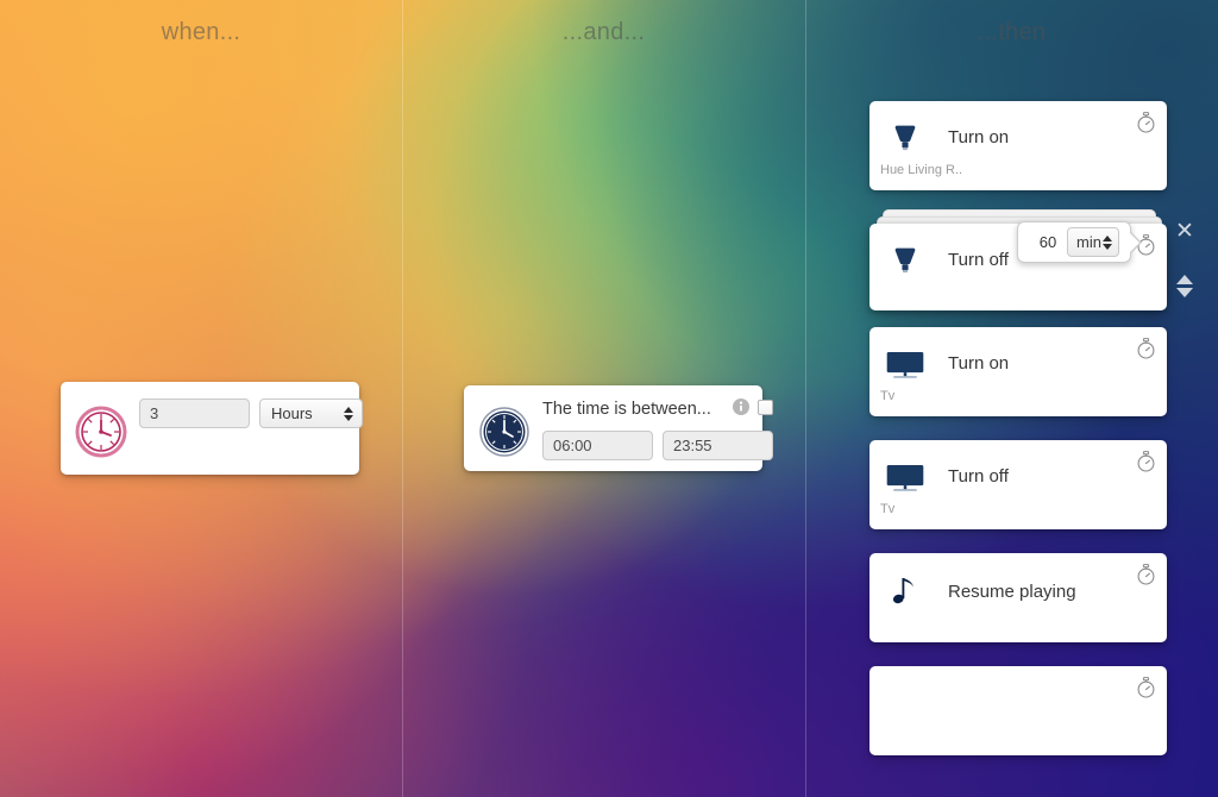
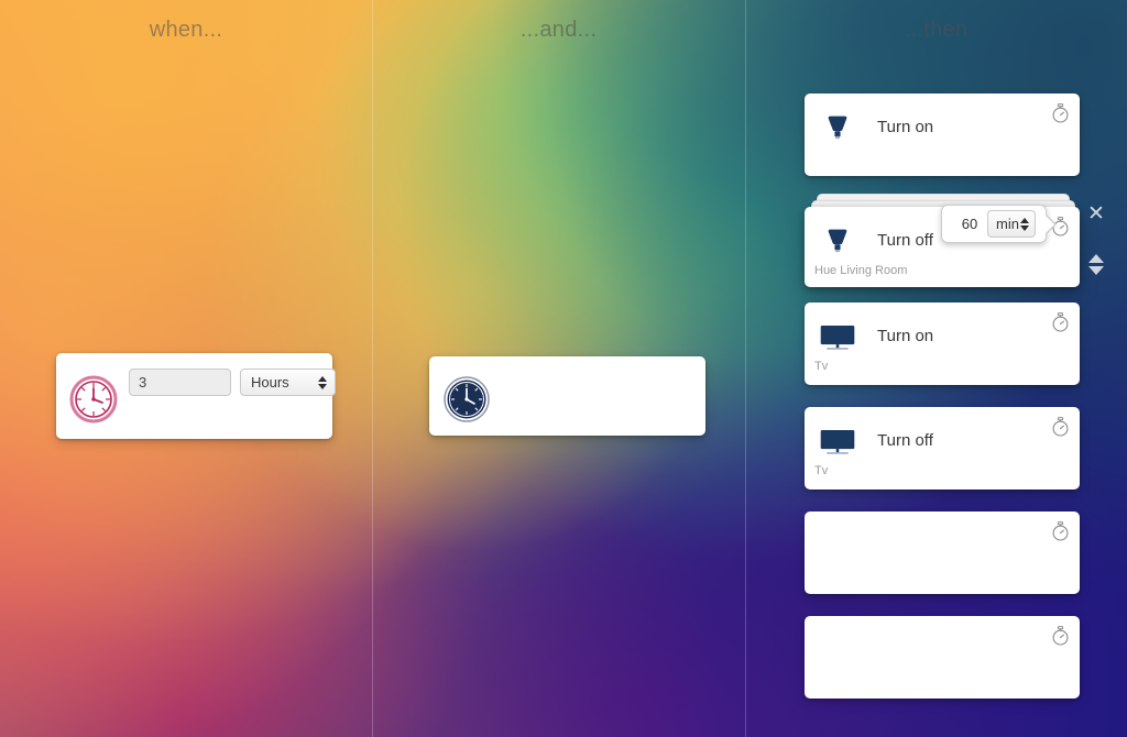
  when...
  ...and...
  ...then
  3
  Hours
- The time is between...
- 06:00
- 23:55
  Turn on
- Hue Living R..
  Turn off
+ Hue Living Room
  60
  min
  Turn on
  Tv
  Turn off
  Tv
- Resume playing
  ✕
